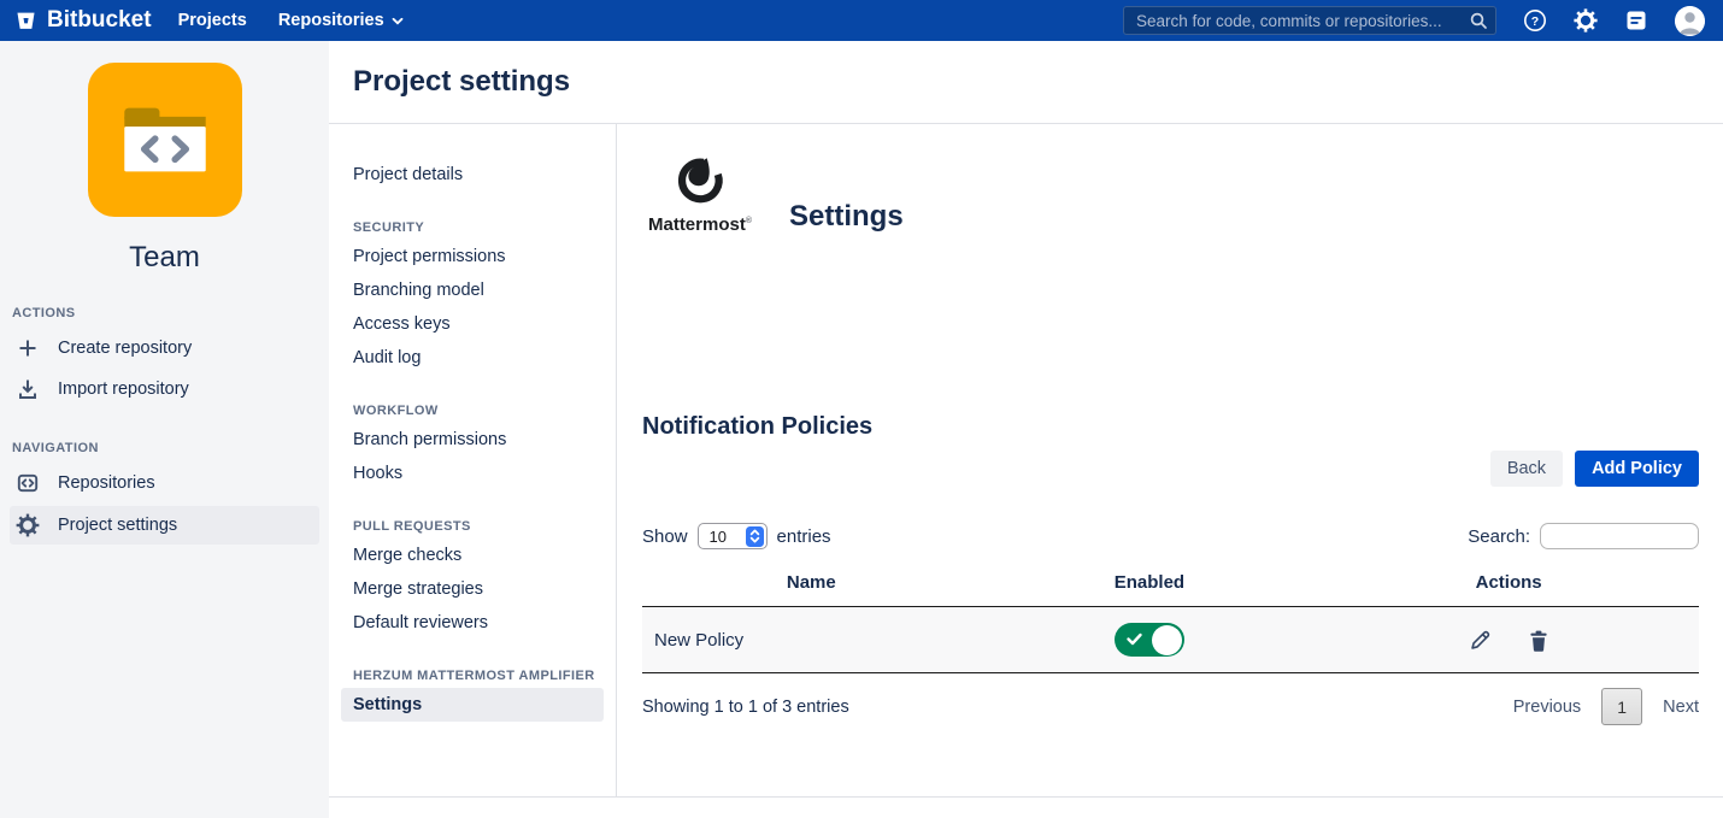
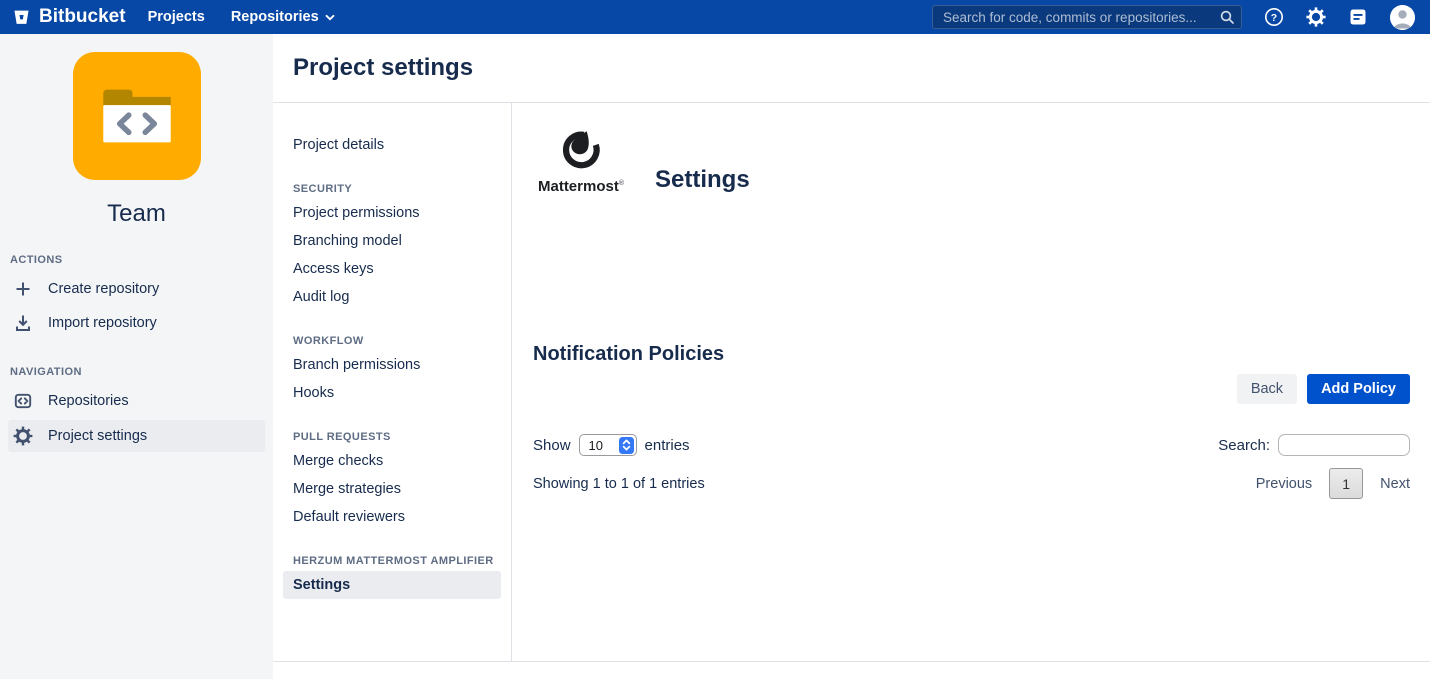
  Bitbucket
  Projects
  Repositories
  Search for code, commits or repositories...
  ?
  Team
  ACTIONS
  Create repository
  Import repository
  NAVIGATION
  Repositories
  Project settings
  Project settings
  Project details
  SECURITY
  Project permissions
  Branching model
  Access keys
  Audit log
  WORKFLOW
  Branch permissions
  Hooks
  PULL REQUESTS
  Merge checks
  Merge strategies
  Default reviewers
  HERZUM MATTERMOST AMPLIFIER
  Settings
  Mattermost
  Settings
  Notification Policies
  Back
  Add Policy
  Show
  10
  entries
  Search:
- Name	Enabled	Actions
- New Policy
- Showing 1 to 1 of 3 entries
+ Showing 1 to 1 of 1 entries
  Previous
  1
  Next
